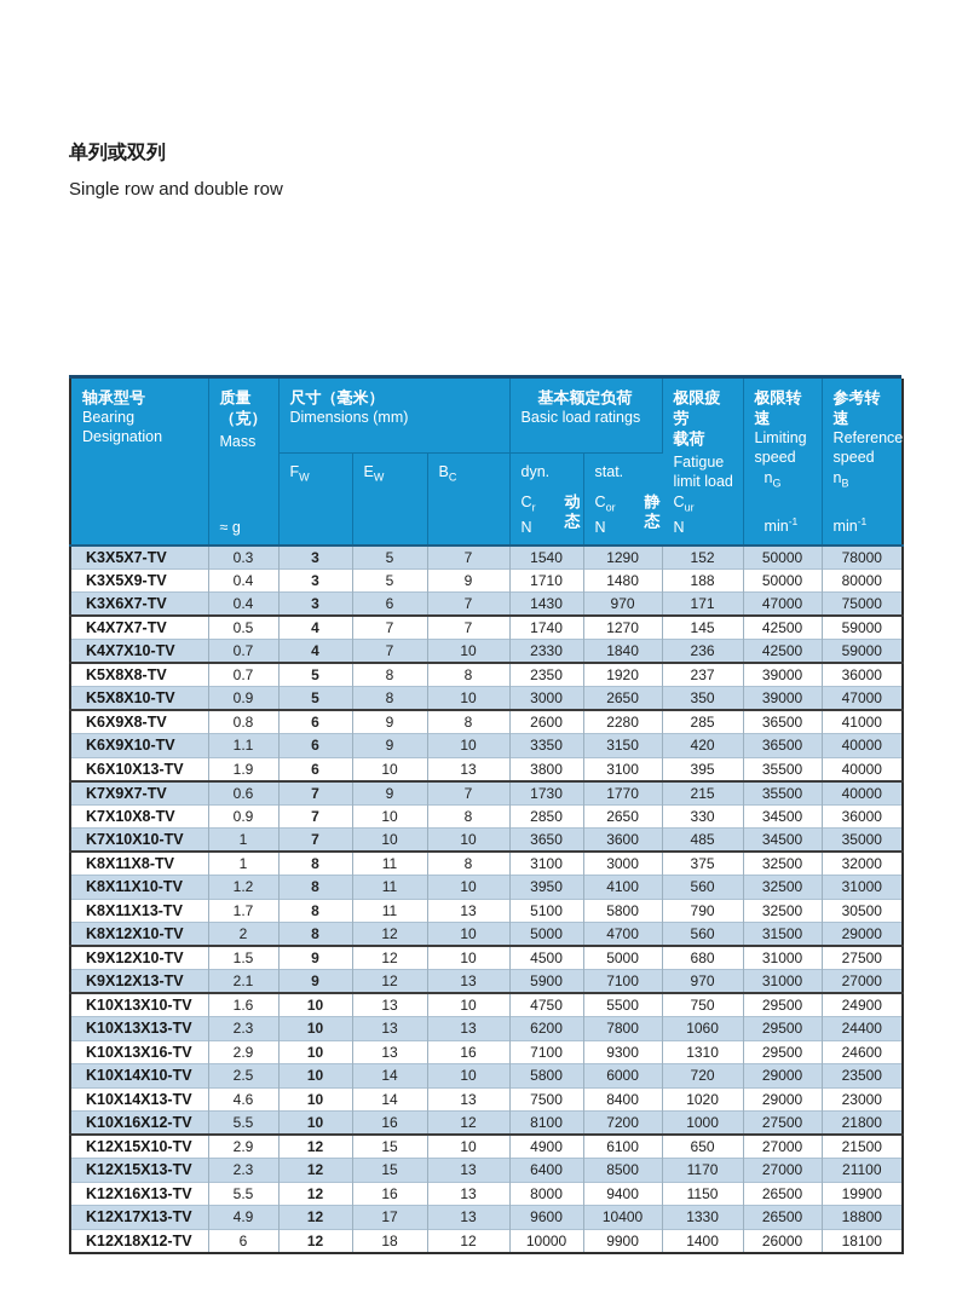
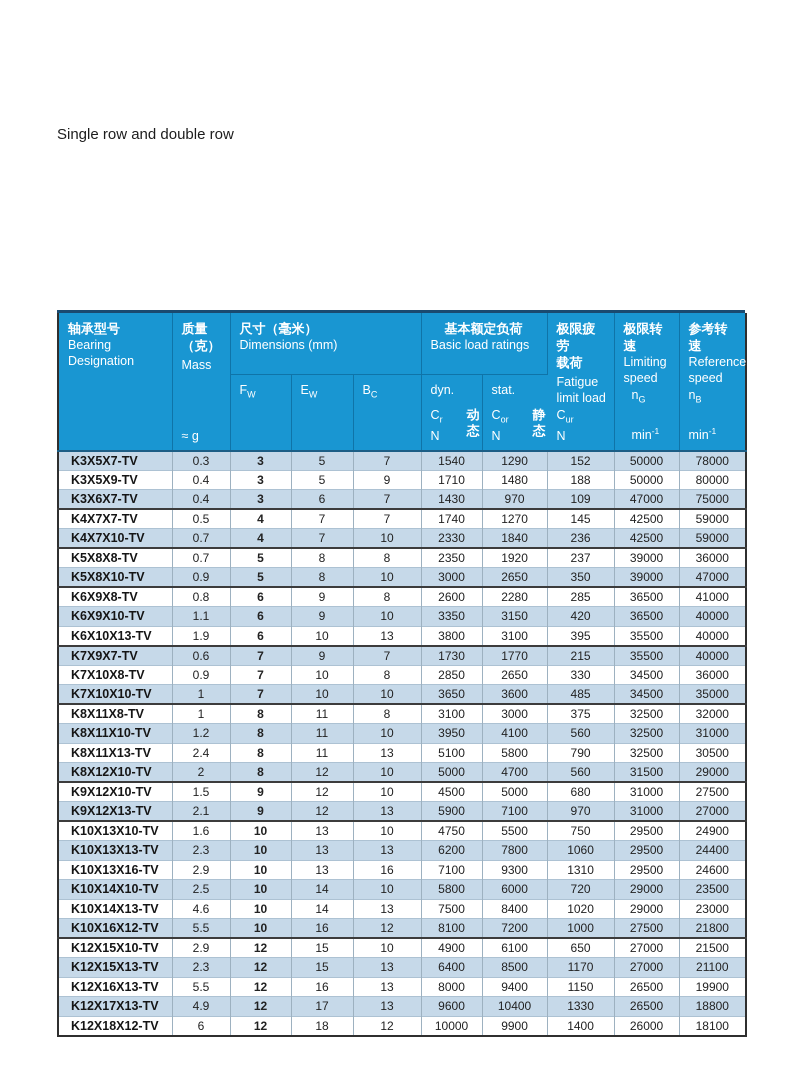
- 单列或双列
  Single row and double row
  轴承型号 Bearing Designation	质量 （克） Mass ≈ g	尺寸（毫米） Dimensions (mm)	基本额定负荷 Basic load ratings	极限疲劳 载荷 Fatigue limit load Cur N	极限转速 Limiting speed nG min-1	参考转速 Reference speed nB min-1
  FW	EW	BC	dyn. Cr N 动 态	stat. Cor N 静 态
  K3X5X7-TV	0.3	3	5	7	1540	1290	152	50000	78000
  K3X5X9-TV	0.4	3	5	9	1710	1480	188	50000	80000
- K3X6X7-TV	0.4	3	6	7	1430	970	171	47000	75000
+ K3X6X7-TV	0.4	3	6	7	1430	970	109	47000	75000
  K4X7X7-TV	0.5	4	7	7	1740	1270	145	42500	59000
  K4X7X10-TV	0.7	4	7	10	2330	1840	236	42500	59000
  K5X8X8-TV	0.7	5	8	8	2350	1920	237	39000	36000
  K5X8X10-TV	0.9	5	8	10	3000	2650	350	39000	47000
  K6X9X8-TV	0.8	6	9	8	2600	2280	285	36500	41000
  K6X9X10-TV	1.1	6	9	10	3350	3150	420	36500	40000
  K6X10X13-TV	1.9	6	10	13	3800	3100	395	35500	40000
  K7X9X7-TV	0.6	7	9	7	1730	1770	215	35500	40000
  K7X10X8-TV	0.9	7	10	8	2850	2650	330	34500	36000
  K7X10X10-TV	1	7	10	10	3650	3600	485	34500	35000
  K8X11X8-TV	1	8	11	8	3100	3000	375	32500	32000
  K8X11X10-TV	1.2	8	11	10	3950	4100	560	32500	31000
- K8X11X13-TV	1.7	8	11	13	5100	5800	790	32500	30500
+ K8X11X13-TV	2.4	8	11	13	5100	5800	790	32500	30500
  K8X12X10-TV	2	8	12	10	5000	4700	560	31500	29000
  K9X12X10-TV	1.5	9	12	10	4500	5000	680	31000	27500
  K9X12X13-TV	2.1	9	12	13	5900	7100	970	31000	27000
  K10X13X10-TV	1.6	10	13	10	4750	5500	750	29500	24900
  K10X13X13-TV	2.3	10	13	13	6200	7800	1060	29500	24400
  K10X13X16-TV	2.9	10	13	16	7100	9300	1310	29500	24600
  K10X14X10-TV	2.5	10	14	10	5800	6000	720	29000	23500
  K10X14X13-TV	4.6	10	14	13	7500	8400	1020	29000	23000
  K10X16X12-TV	5.5	10	16	12	8100	7200	1000	27500	21800
  K12X15X10-TV	2.9	12	15	10	4900	6100	650	27000	21500
  K12X15X13-TV	2.3	12	15	13	6400	8500	1170	27000	21100
  K12X16X13-TV	5.5	12	16	13	8000	9400	1150	26500	19900
  K12X17X13-TV	4.9	12	17	13	9600	10400	1330	26500	18800
  K12X18X12-TV	6	12	18	12	10000	9900	1400	26000	18100
